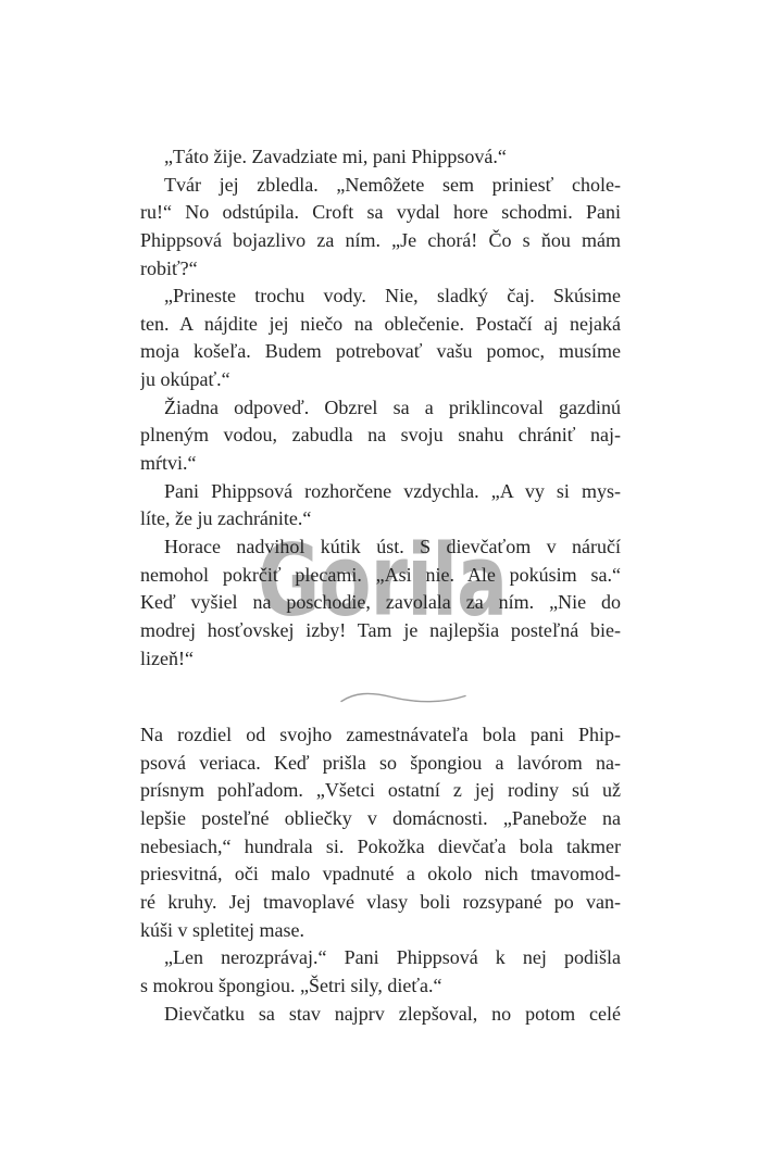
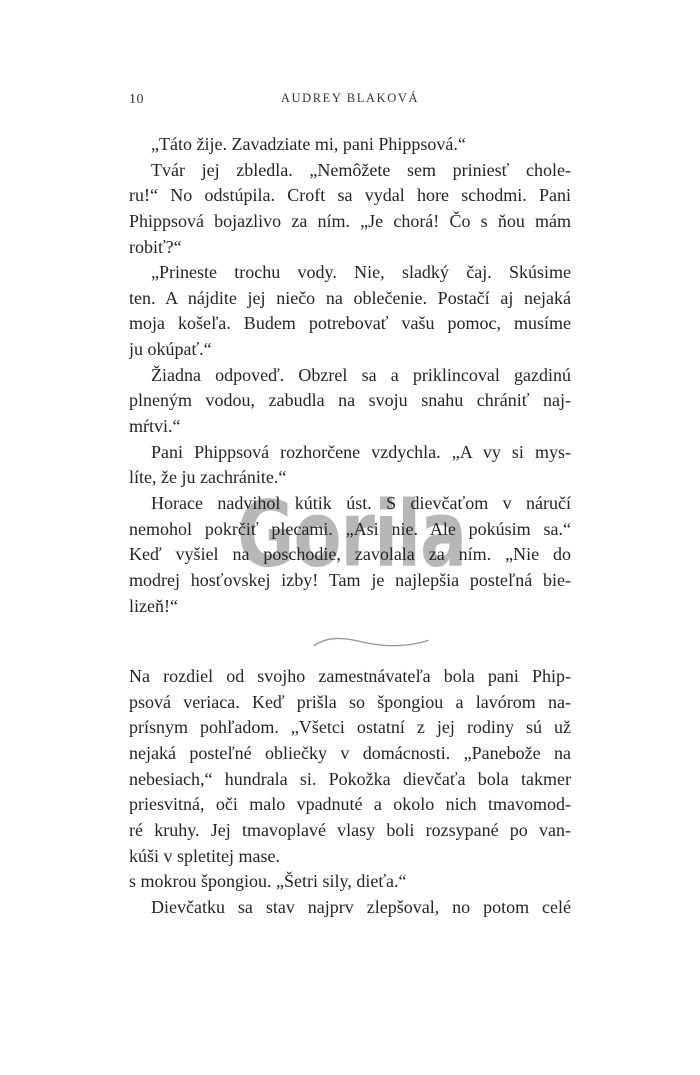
+ 10
+ AUDREY BLAKOVÁ
  Gorila
  „Táto žije. Zavadziate mi, pani Phippsová.“
  Tvár jej zbledla. „Nemôžete sem priniesť chole-
  ru!“ No odstúpila. Croft sa vydal hore schodmi. Pani
  Phippsová bojazlivo za ním. „Je chorá! Čo s ňou mám
  robiť?“
  „Prineste trochu vody. Nie, sladký čaj. Skúsime
  ten. A nájdite jej niečo na oblečenie. Postačí aj nejaká
  moja košeľa. Budem potrebovať vašu pomoc, musíme
  ju okúpať.“
  Žiadna odpoveď. Obzrel sa a priklincoval gazdinú
  plneným vodou, zabudla na svoju snahu chrániť naj-
  mŕtvi.“
  Pani Phippsová rozhorčene vzdychla. „A vy si mys-
  líte, že ju zachránite.“
  Horace nadvihol kútik úst. S dievčaťom v náručí
  nemohol pokrčiť plecami. „Asi nie. Ale pokúsim sa.“
  Keď vyšiel na poschodie, zavolala za ním. „Nie do
  modrej hosťovskej izby! Tam je najlepšia posteľná bie-
  lizeň!“
  Na rozdiel od svojho zamestnávateľa bola pani Phip-
  psová veriaca. Keď prišla so špongiou a lavórom na-
  prísnym pohľadom. „Všetci ostatní z jej rodiny sú už
- lepšie posteľné obliečky v domácnosti. „Panebože na
+ nejaká posteľné obliečky v domácnosti. „Panebože na
  nebesiach,“ hundrala si. Pokožka dievčaťa bola takmer
  priesvitná, oči malo vpadnuté a okolo nich tmavomod-
  ré kruhy. Jej tmavoplavé vlasy boli rozsypané po van-
  kúši v spletitej mase.
- „Len nerozprávaj.“ Pani Phippsová k nej podišla
  s mokrou špongiou. „Šetri sily, dieťa.“
  Dievčatku sa stav najprv zlepšoval, no potom celé
